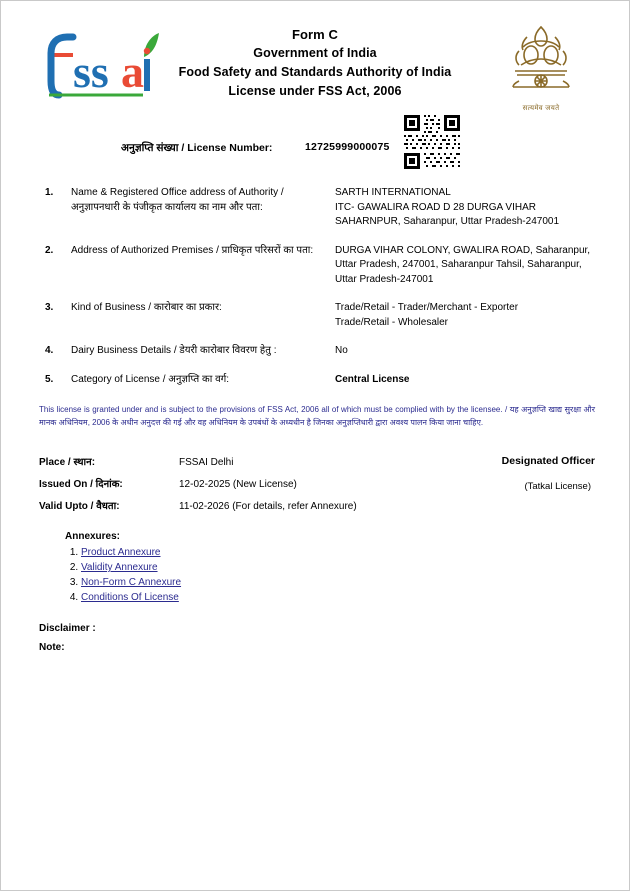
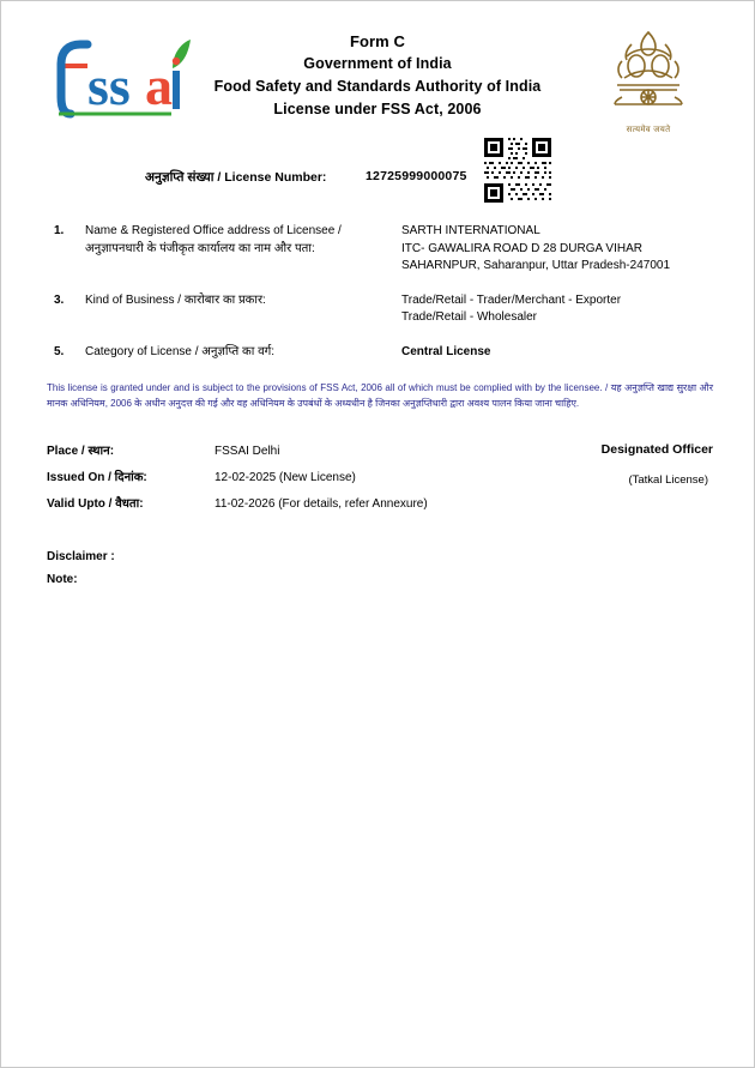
  ss
  a
  Form C
  Government of India
  Food Safety and Standards Authority of India
  License under FSS Act, 2006
  अनुज्ञप्ति संख्या / License Number:
  12725999000075
- 1.	Name & Registered Office address of Authority / अनुज्ञापनधारी के पंजीकृत कार्यालय का नाम और पता:	SARTH INTERNATIONAL ITC- GAWALIRA ROAD D 28 DURGA VIHAR SAHARNPUR, Saharanpur, Uttar Pradesh-247001
+ 1.	Name & Registered Office address of Licensee / अनुज्ञापनधारी के पंजीकृत कार्यालय का नाम और पता:	SARTH INTERNATIONAL ITC- GAWALIRA ROAD D 28 DURGA VIHAR SAHARNPUR, Saharanpur, Uttar Pradesh-247001
- 2.	Address of Authorized Premises / प्राधिकृत परिसरों का पता:	DURGA VIHAR COLONY, GWALIRA ROAD, Saharanpur, Uttar Pradesh, 247001, Saharanpur Tahsil, Saharanpur, Uttar Pradesh-247001
  3.	Kind of Business / कारोबार का प्रकार:	Trade/Retail - Trader/Merchant - Exporter Trade/Retail - Wholesaler
- 4.	Dairy Business Details / डेयरी कारोबार विवरण हेतु :	No
  5.	Category of License / अनुज्ञप्ति का वर्ग:	Central License
  This license is granted under and is subject to the provisions of FSS Act, 2006 all of which must be complied with by the licensee. / यह अनुज्ञप्ति खाद्य सुरक्षा और मानक अधिनियम, 2006 के अधीन अनुदत्त की गई और वह अधिनियम के उपबंधों के अध्यधीन है जिनका अनुज्ञप्तिधारी द्वारा अवश्य पालन किया जाना चाहिए.
  Designated Officer
  (Tatkal License)
  Place / स्थान:
  FSSAI Delhi
  Issued On / दिनांक:
  12-02-2025 (New License)
  Valid Upto / वैधता:
  11-02-2026 (For details, refer Annexure)
- Annexures:
- Product Annexure
- Validity Annexure
- Non-Form C Annexure
- Conditions Of License
  Disclaimer :
  Note:
